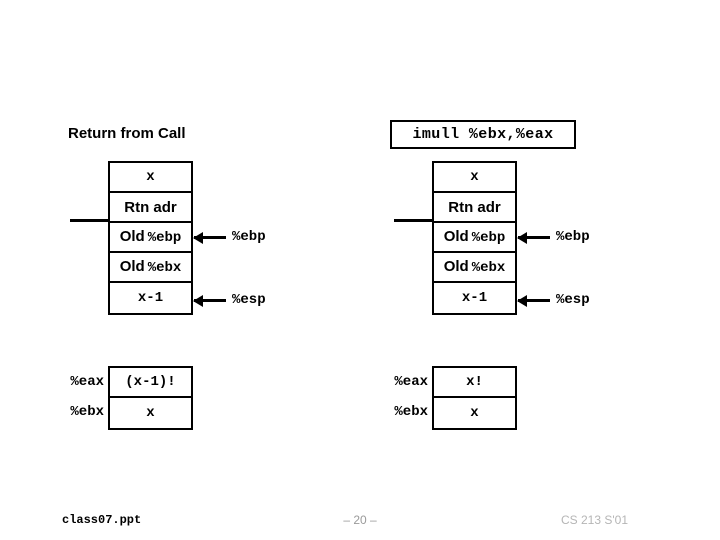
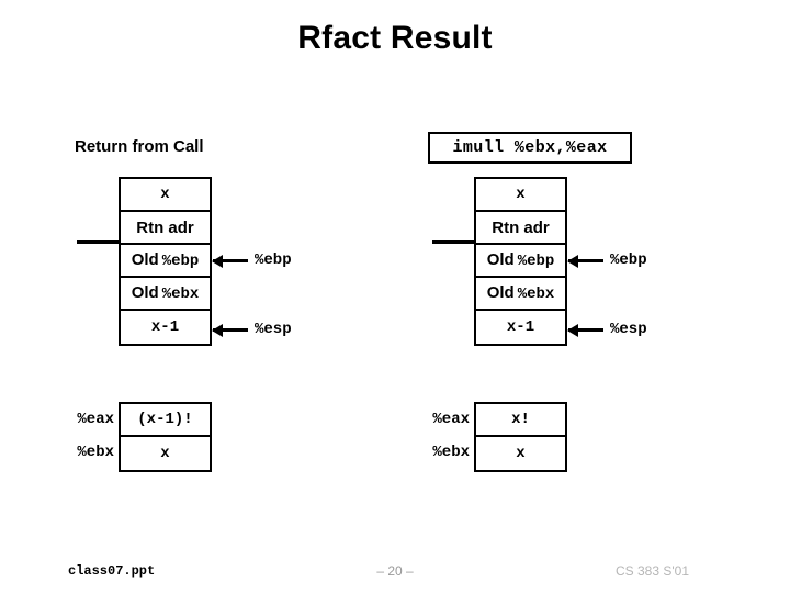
+ Rfact Result
  Return from Call
  imull %ebx,%eax
  x
  Rtn adr
  Old
  %ebp
  Old
  %ebx
  x-1
  %ebp
  %esp
  x
  Rtn adr
  Old
  %ebp
  Old
  %ebx
  x-1
  %ebp
  %esp
  %eax
  %ebx
  (x-1)!
  x
  %eax
  %ebx
  x!
  x
  class07.ppt
  – 20 –
- CS 213 S'01
+ CS 383 S'01
